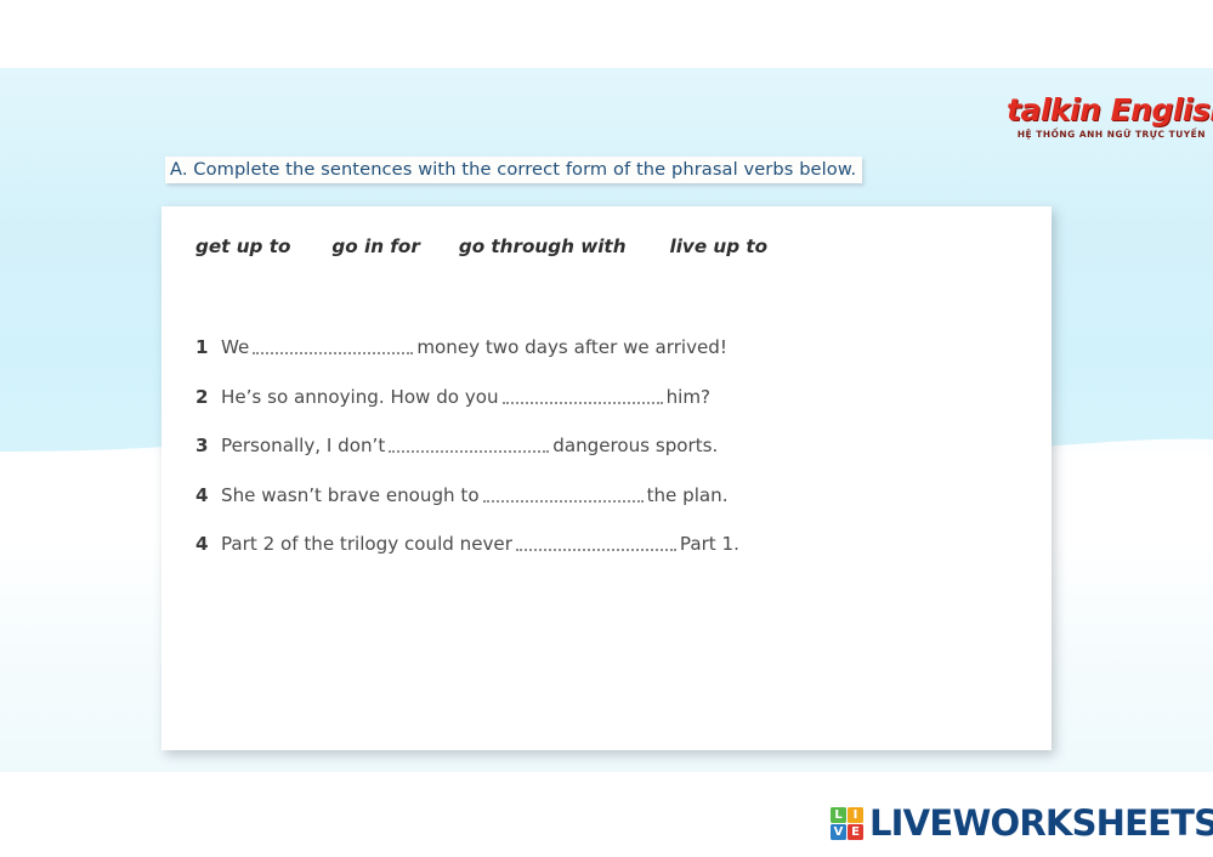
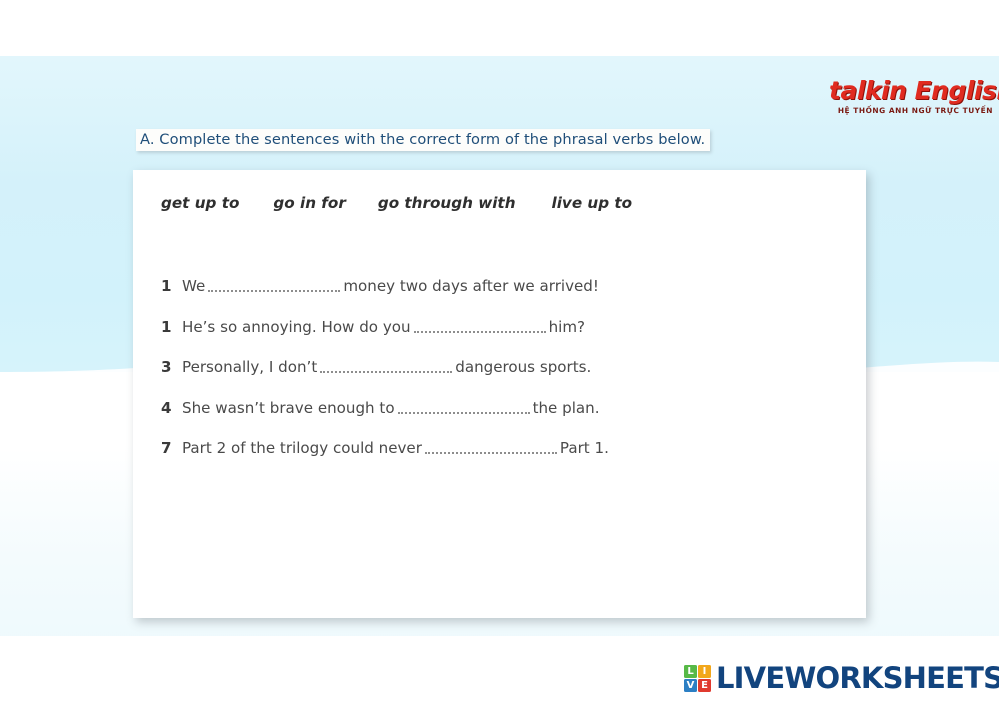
  talkin Englis
  HỆ THỐNG ANH NGỮ TRỰC TUYẾN
  A. Complete the sentences with the correct form of the phrasal verbs below.
  get up to go in for go through with live up to
  1 We money two days after we arrived!
- 2 He’s so annoying. How do you him?
+ 1 He’s so annoying. How do you him?
  3 Personally, I don’t dangerous sports.
  4 She wasn’t brave enough to the plan.
- 4 Part 2 of the trilogy could never Part 1.
+ 7 Part 2 of the trilogy could never Part 1.
  L
  I
  V
  E
  LIVEWORKSHEETS
